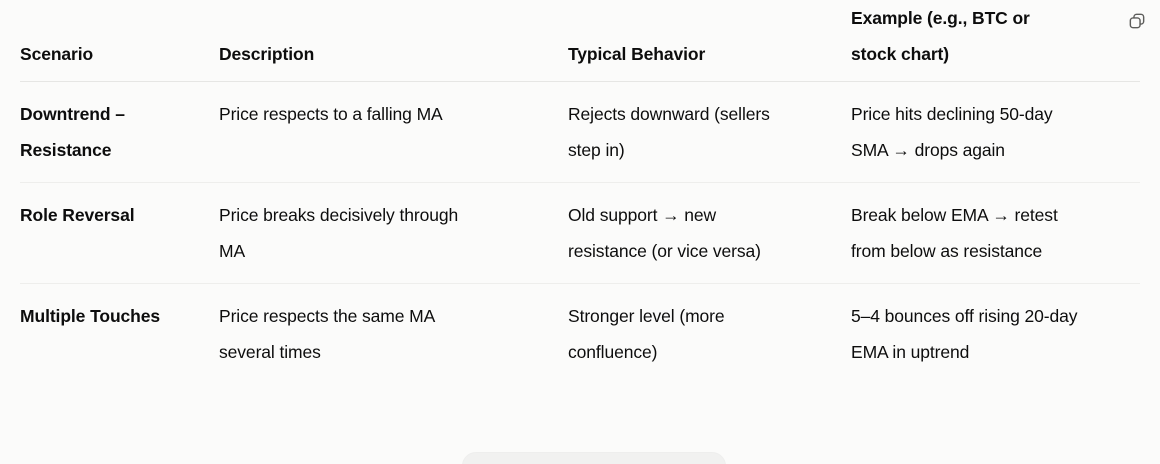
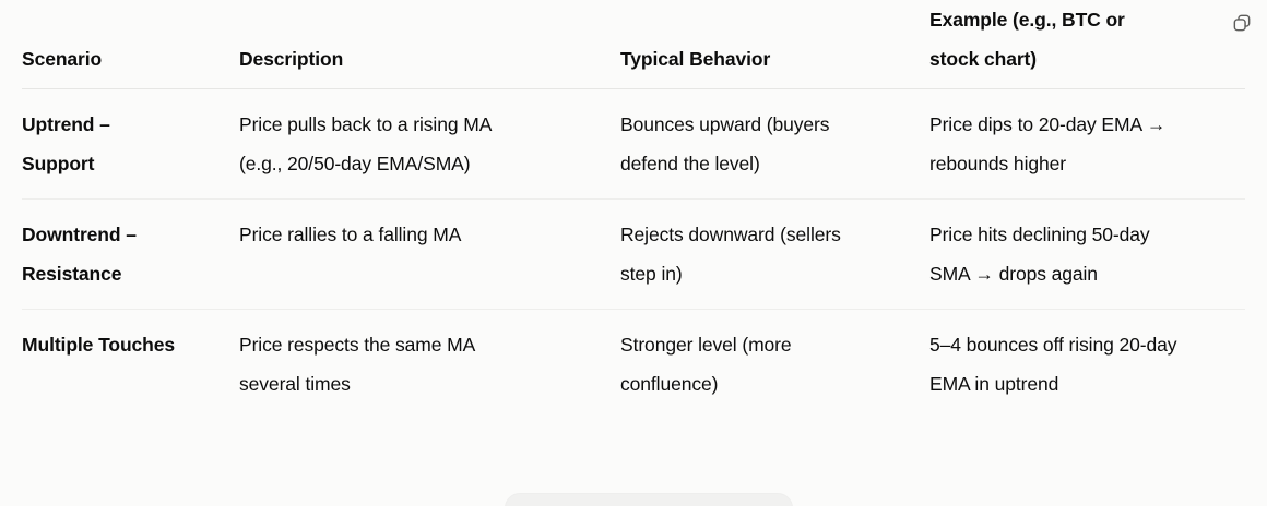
  Scenario	Description	Typical Behavior	Example (e.g., BTC or stock chart)
+ Uptrend – Support	Price pulls back to a rising MA (e.g., 20/50-day EMA/SMA)	Bounces upward (buyers defend the level)	Price dips to 20-day EMA → rebounds higher
- Downtrend – Resistance	Price respects to a falling MA	Rejects downward (sellers step in)	Price hits declining 50-day SMA → drops again
+ Downtrend – Resistance	Price rallies to a falling MA	Rejects downward (sellers step in)	Price hits declining 50-day SMA → drops again
- Role Reversal	Price breaks decisively through MA	Old support → new resistance (or vice versa)	Break below EMA → retest from below as resistance
  Multiple Touches	Price respects the same MA several times	Stronger level (more confluence)	5–4 bounces off rising 20-day EMA in uptrend
